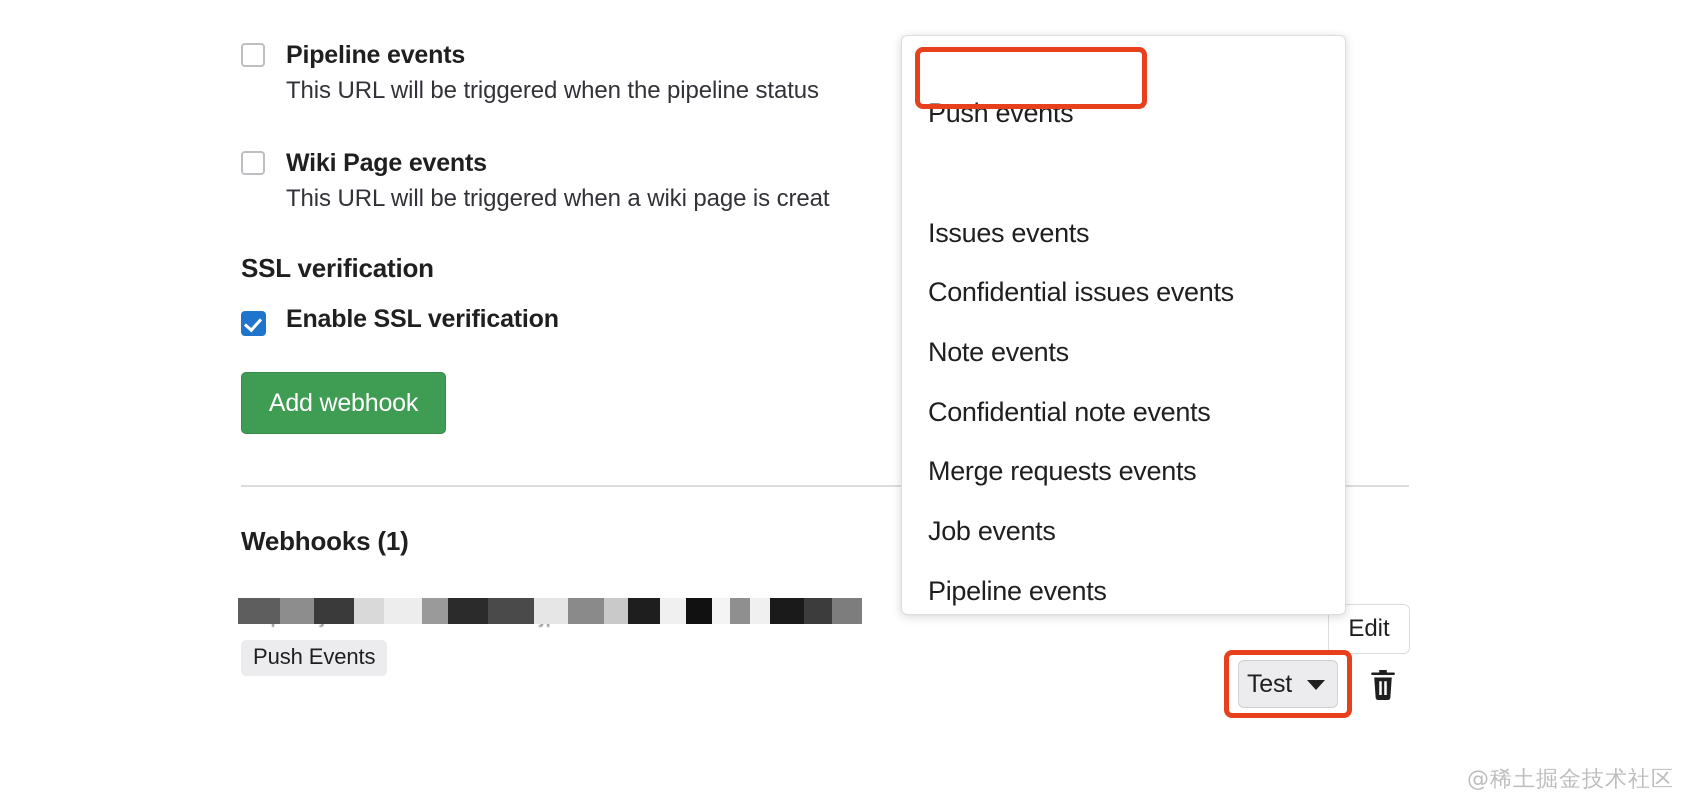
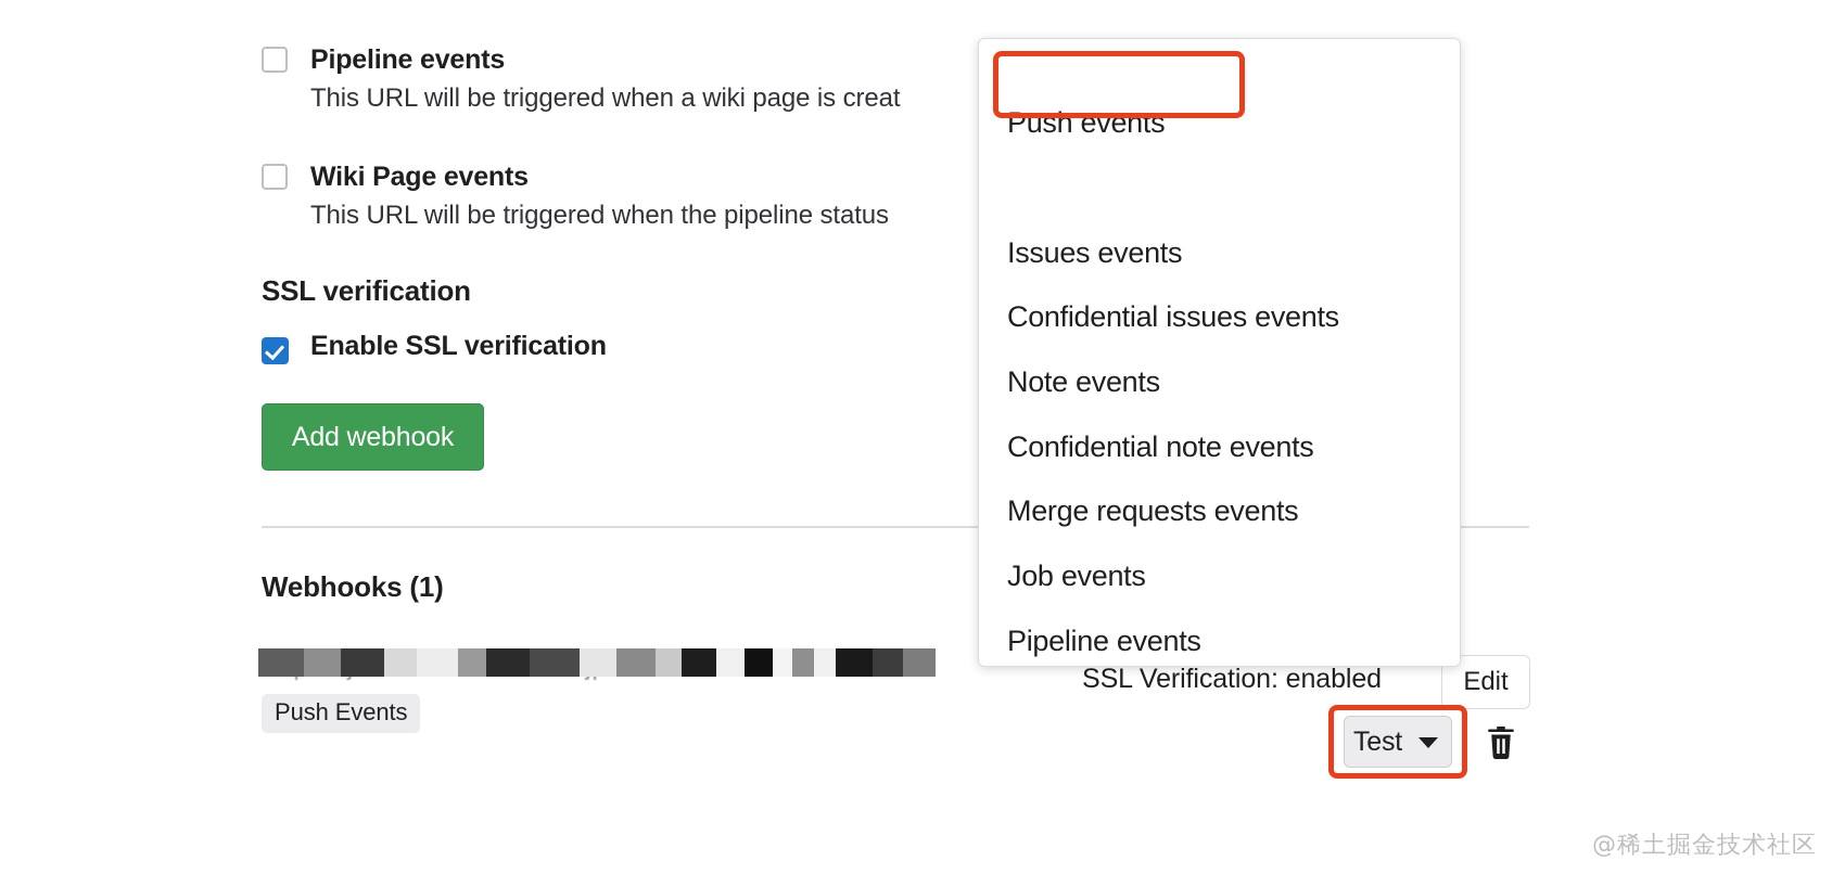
  Pipeline events
- This URL will be triggered when the pipeline status
+ This URL will be triggered when a wiki page is creat
  Wiki Page events
- This URL will be triggered when a wiki page is creat
+ This URL will be triggered when the pipeline status
  SSL verification
  Enable SSL verification
  Add webhook
  Webhooks (1)
  Push Events
+ SSL Verification: enabled
  Edit
  Test
  Push events
  Issues events
  Confidential issues events
  Note events
  Confidential note events
  Merge requests events
  Job events
  Pipeline events
  @稀土掘金技术社区
